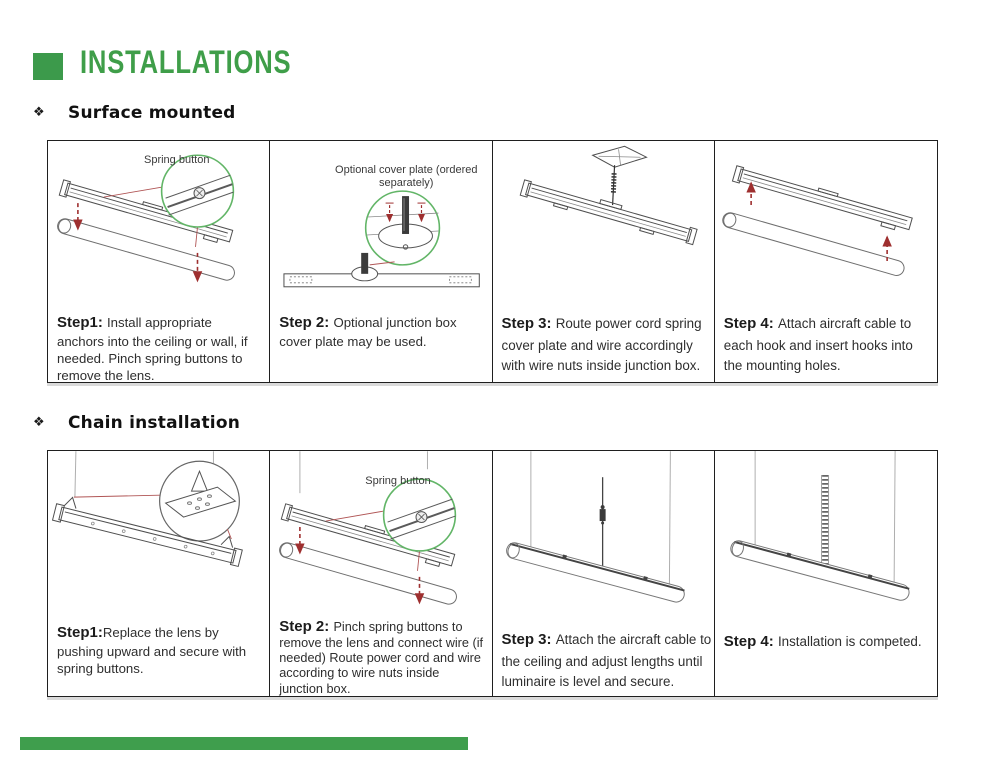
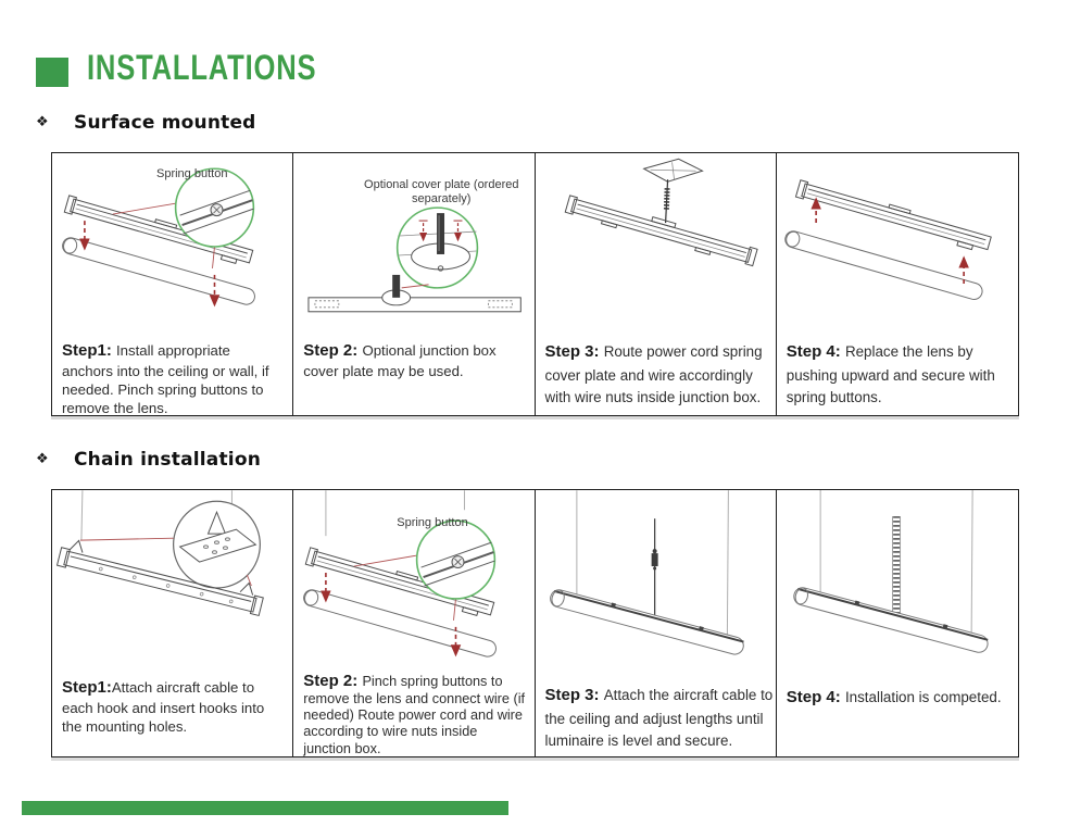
  INSTALLATIONS
  ❖
  Surface mounted
  Spring button
  Step1: Install appropriate anchors into the ceiling or wall, if needed. Pinch spring buttons to remove the lens.
  Optional cover plate (ordered separately)
  Step 2: Optional junction box cover plate may be used.
  Step 3: Route power cord spring cover plate and wire accordingly with wire nuts inside junction box.
- Step 4: Attach aircraft cable to each hook and insert hooks into the mounting holes.
+ Step 4: Replace the lens by pushing upward and secure with spring buttons.
  ❖
  Chain installation
- Step1:Replace the lens by pushing upward and secure with spring buttons.
+ Step1:Attach aircraft cable to each hook and insert hooks into the mounting holes.
  Spring button
  Step 2: Pinch spring buttons to remove the lens and connect wire (if needed) Route power cord and wire according to wire nuts inside junction box.
  Step 3: Attach the aircraft cable to the ceiling and adjust lengths until luminaire is level and secure.
  Step 4: Installation is competed.
